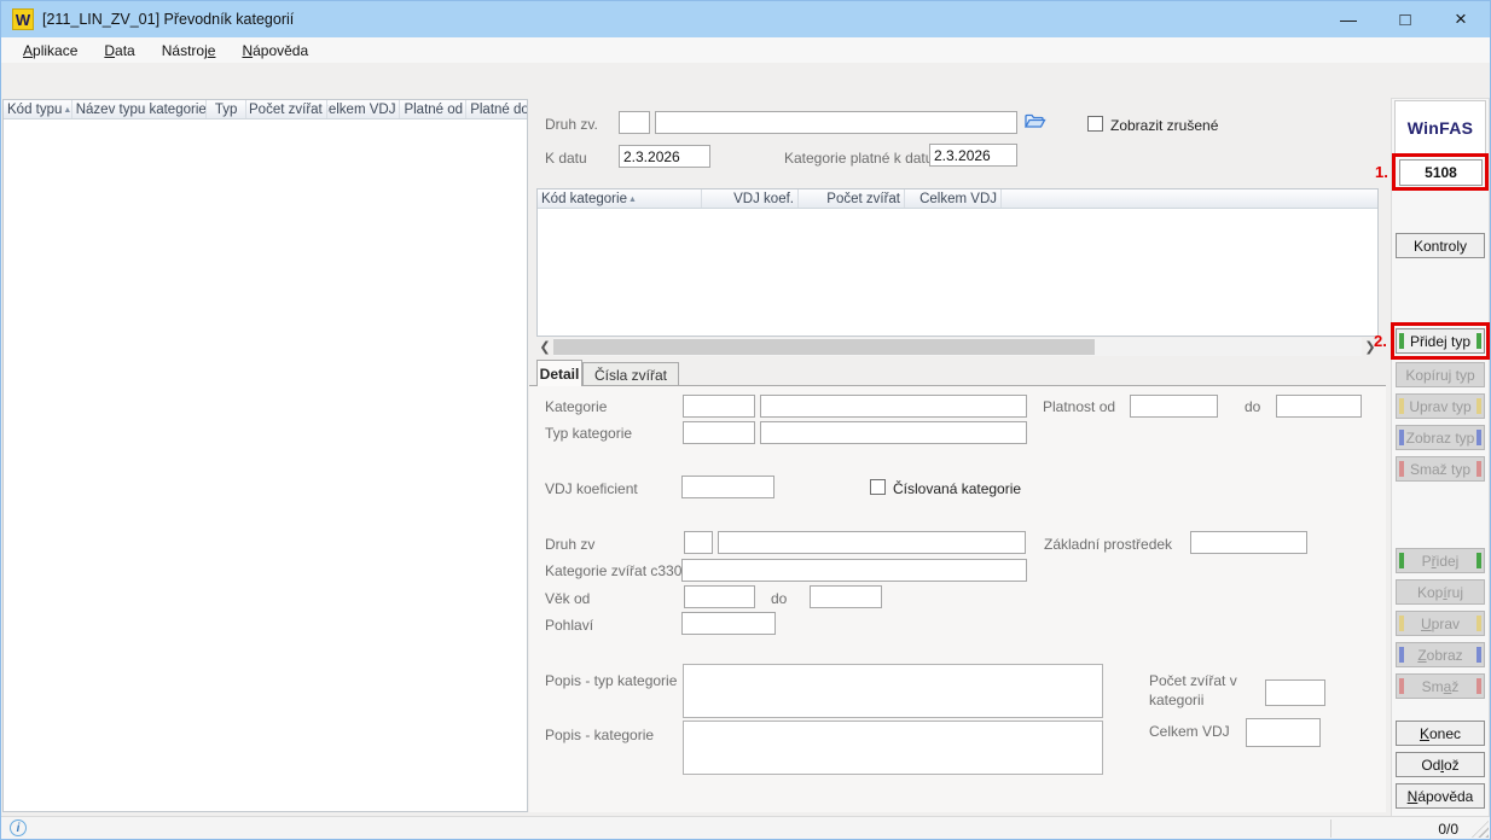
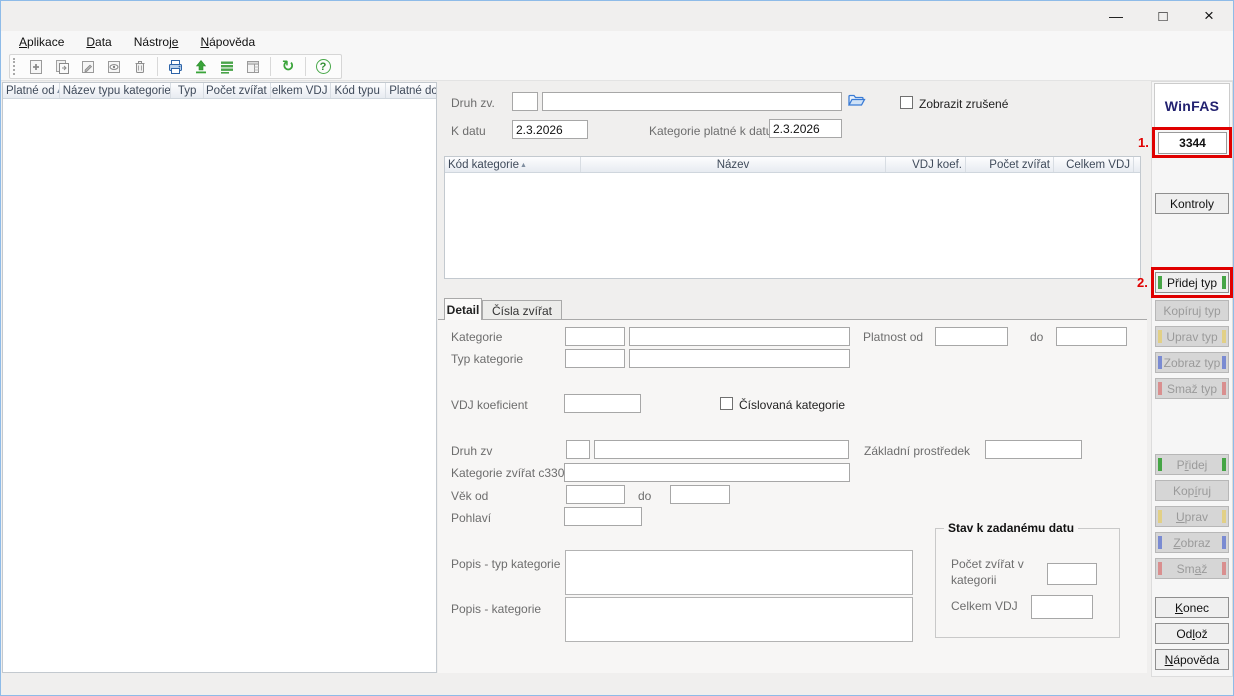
- W
- [211_LIN_ZV_01] Převodník kategorií
  —
  □
  ×
  Aplikace
  Data
  Nástroje
  Nápověda
+ ↻
+ ?
- Kód typu
+ Platné od
  Název typu kategorie
  Typ
  Počet zvířat
  elkem VDJ
- Platné od
+ Kód typu
  Platné do
  Druh zv.
  Zobrazit zrušené
  K datu
  2.3.2026
  Kategorie platné k dat
  2.3.2026
  Kód kategorie
+ Název
  VDJ koef.
  Počet zvířat
  Celkem VDJ
- ❮
- ❯
  Detail
  Čísla zvířat
  Kategorie
  Platnost od
  do
  Typ kategorie
  VDJ koeficient
  Číslovaná kategorie
  Druh zv
  Základní prostředek
  Kategorie zvířat c330
  Věk od
  do
  Pohlaví
  Popis - typ kategorie
  Popis - kategorie
+ Stav k zadanému datu
  Počet zvířat v kategorii
  Celkem VDJ
  WinFAS
- 5108
+ 3344
  1.
  Kontroly
  Přidej typ
  2.
  Kopíruj typ
  Uprav typ
  Zobraz typ
  Smaž typ
  Přidej
  Kopíruj
  Uprav
  Zobraz
  Smaž
  Konec
  Odlož
  Nápověda
- i
- 0/0
